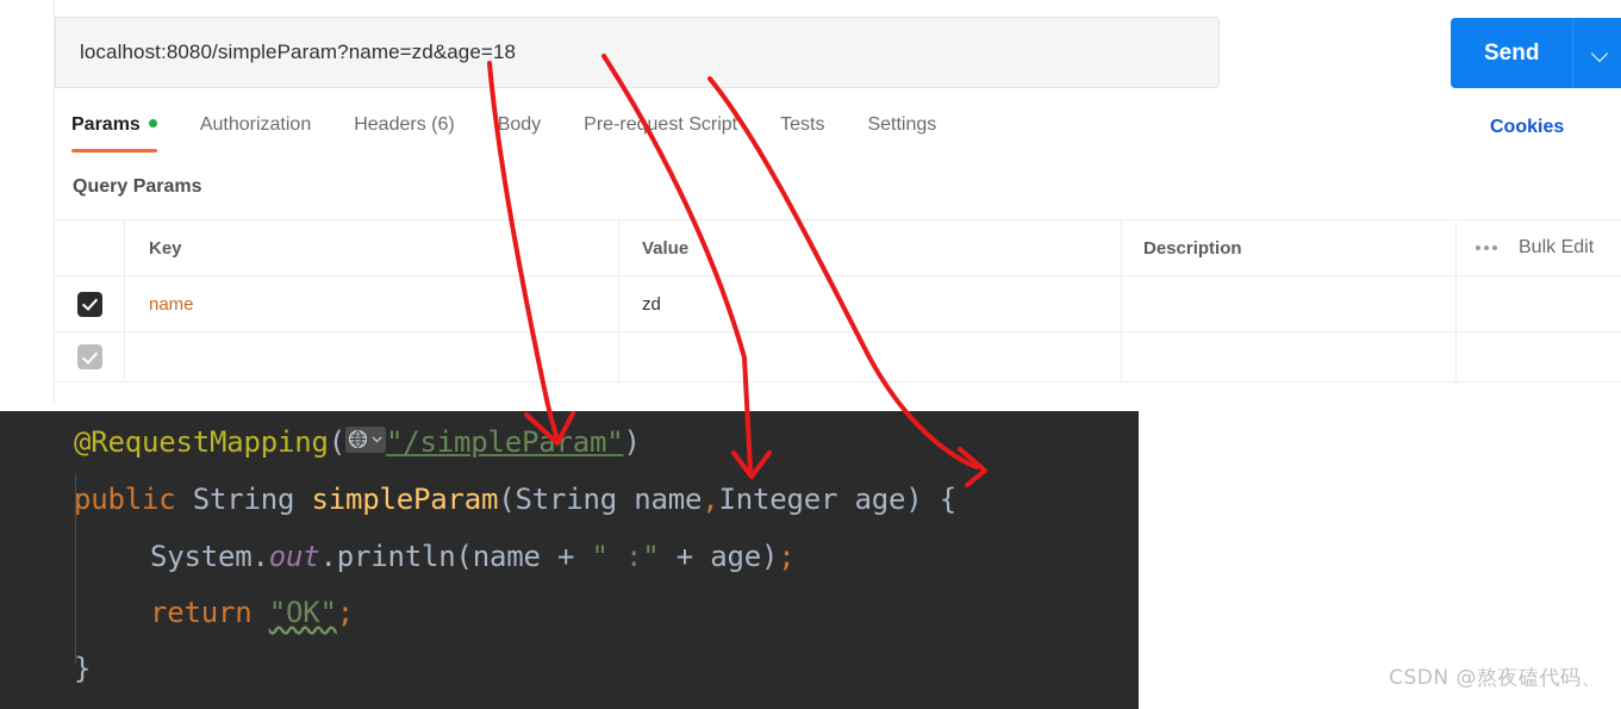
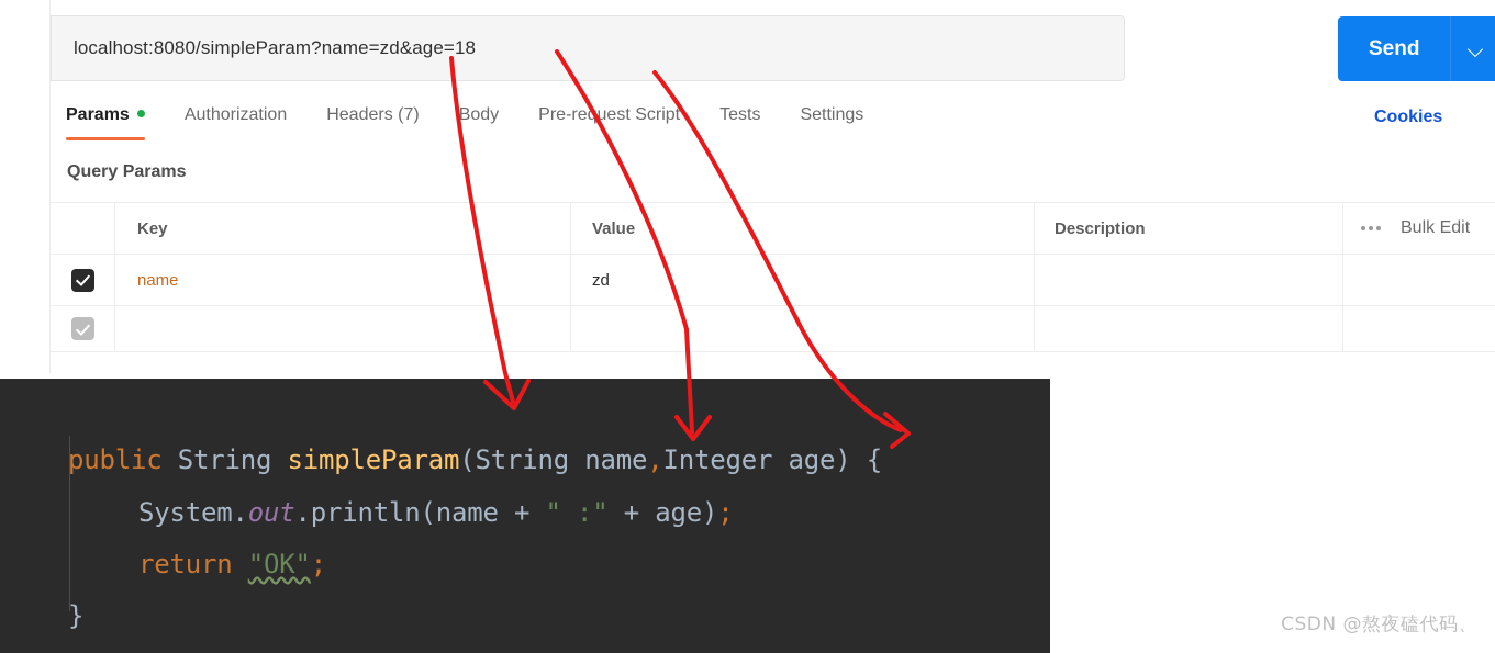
  localhost:8080/simpleParam?name=zd&age=18
  Send
  Params
  Authorization
- Headers (6)
+ Headers (7)
  Body
  Pre-request Script
  Tests
  Settings
  Cookies
  Query Params
  Key
  Value
  Description
  Bulk Edit
  name
  zd
- @RequestMapping( "/simpleParam")
  public String simpleParam(String name,Integer age) {
  System.out.println(name + " :" + age);
  return "OK";
  }
  CSDN @熬夜磕代码、
